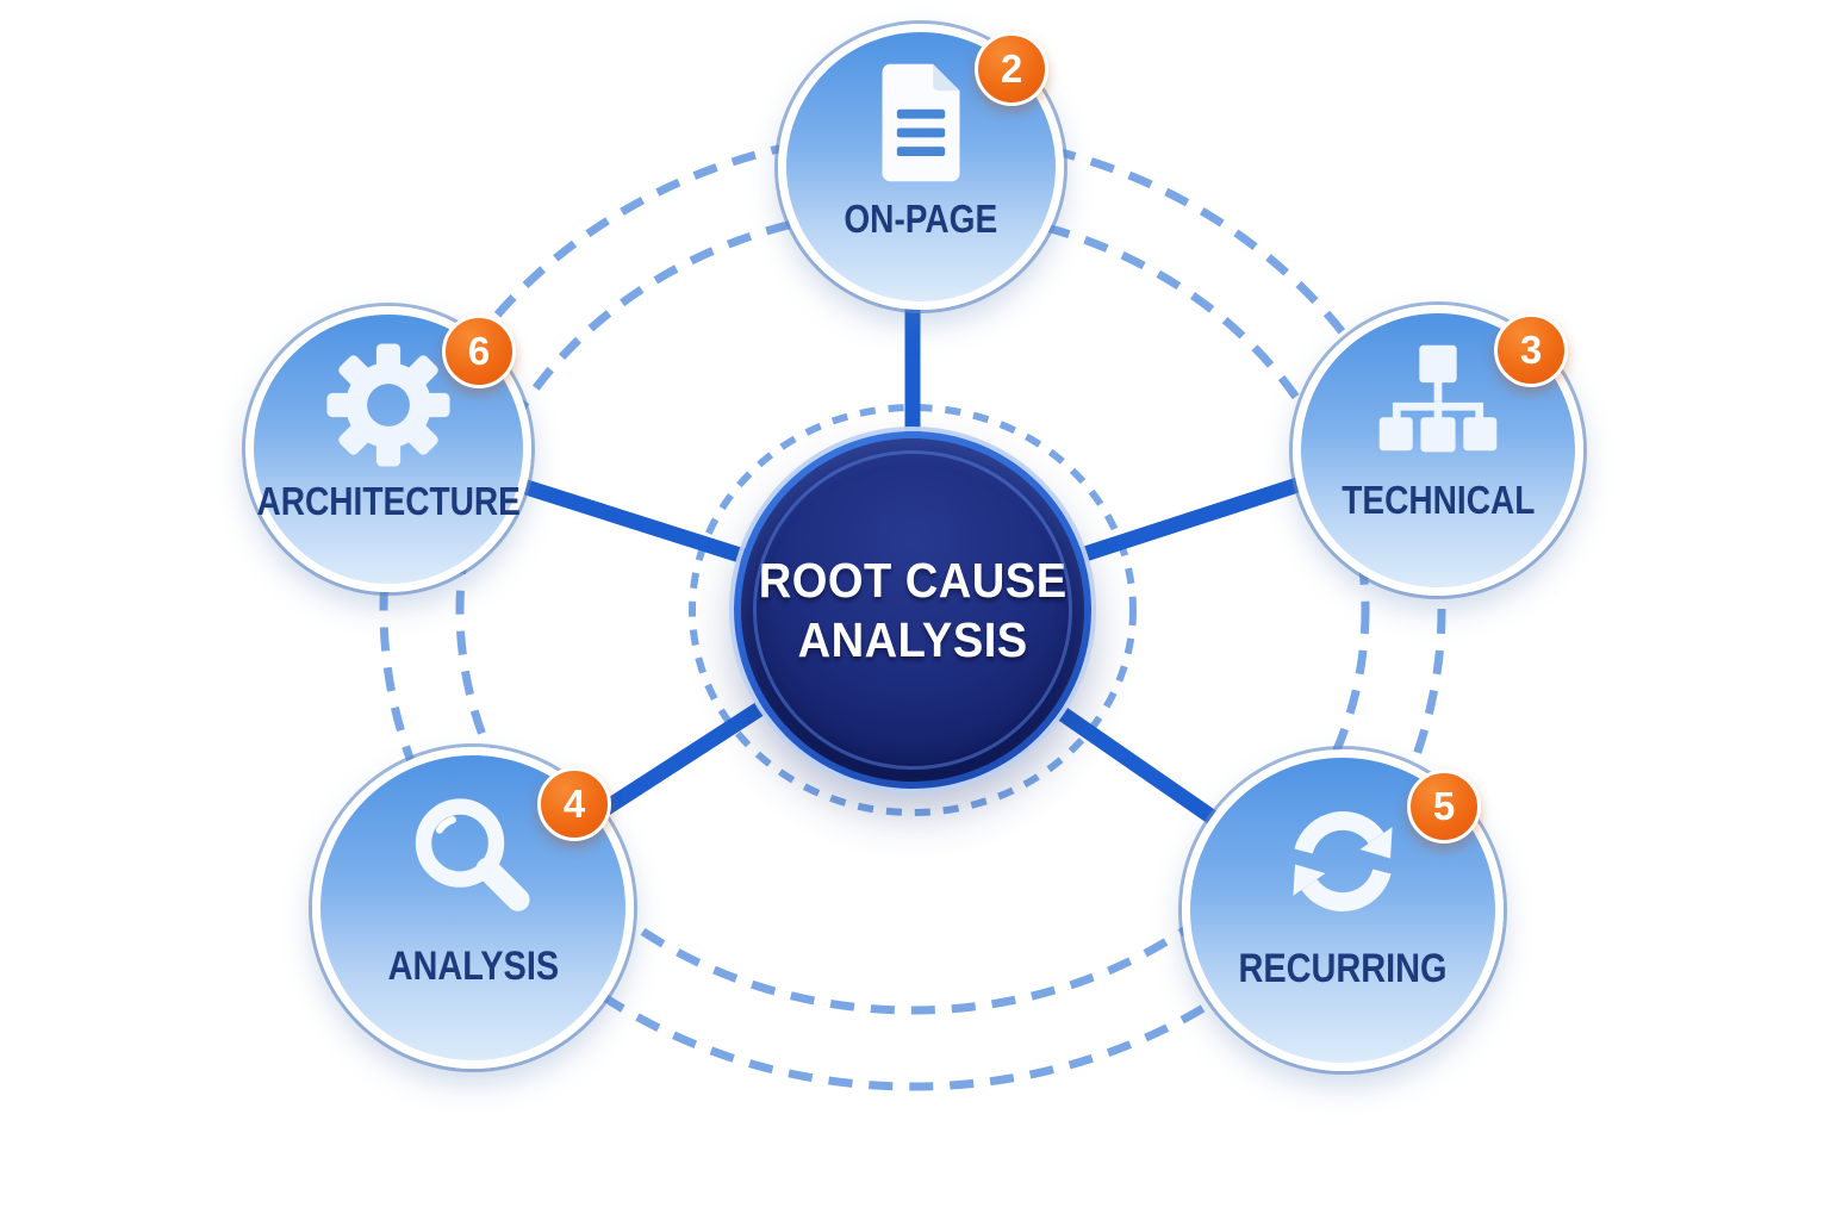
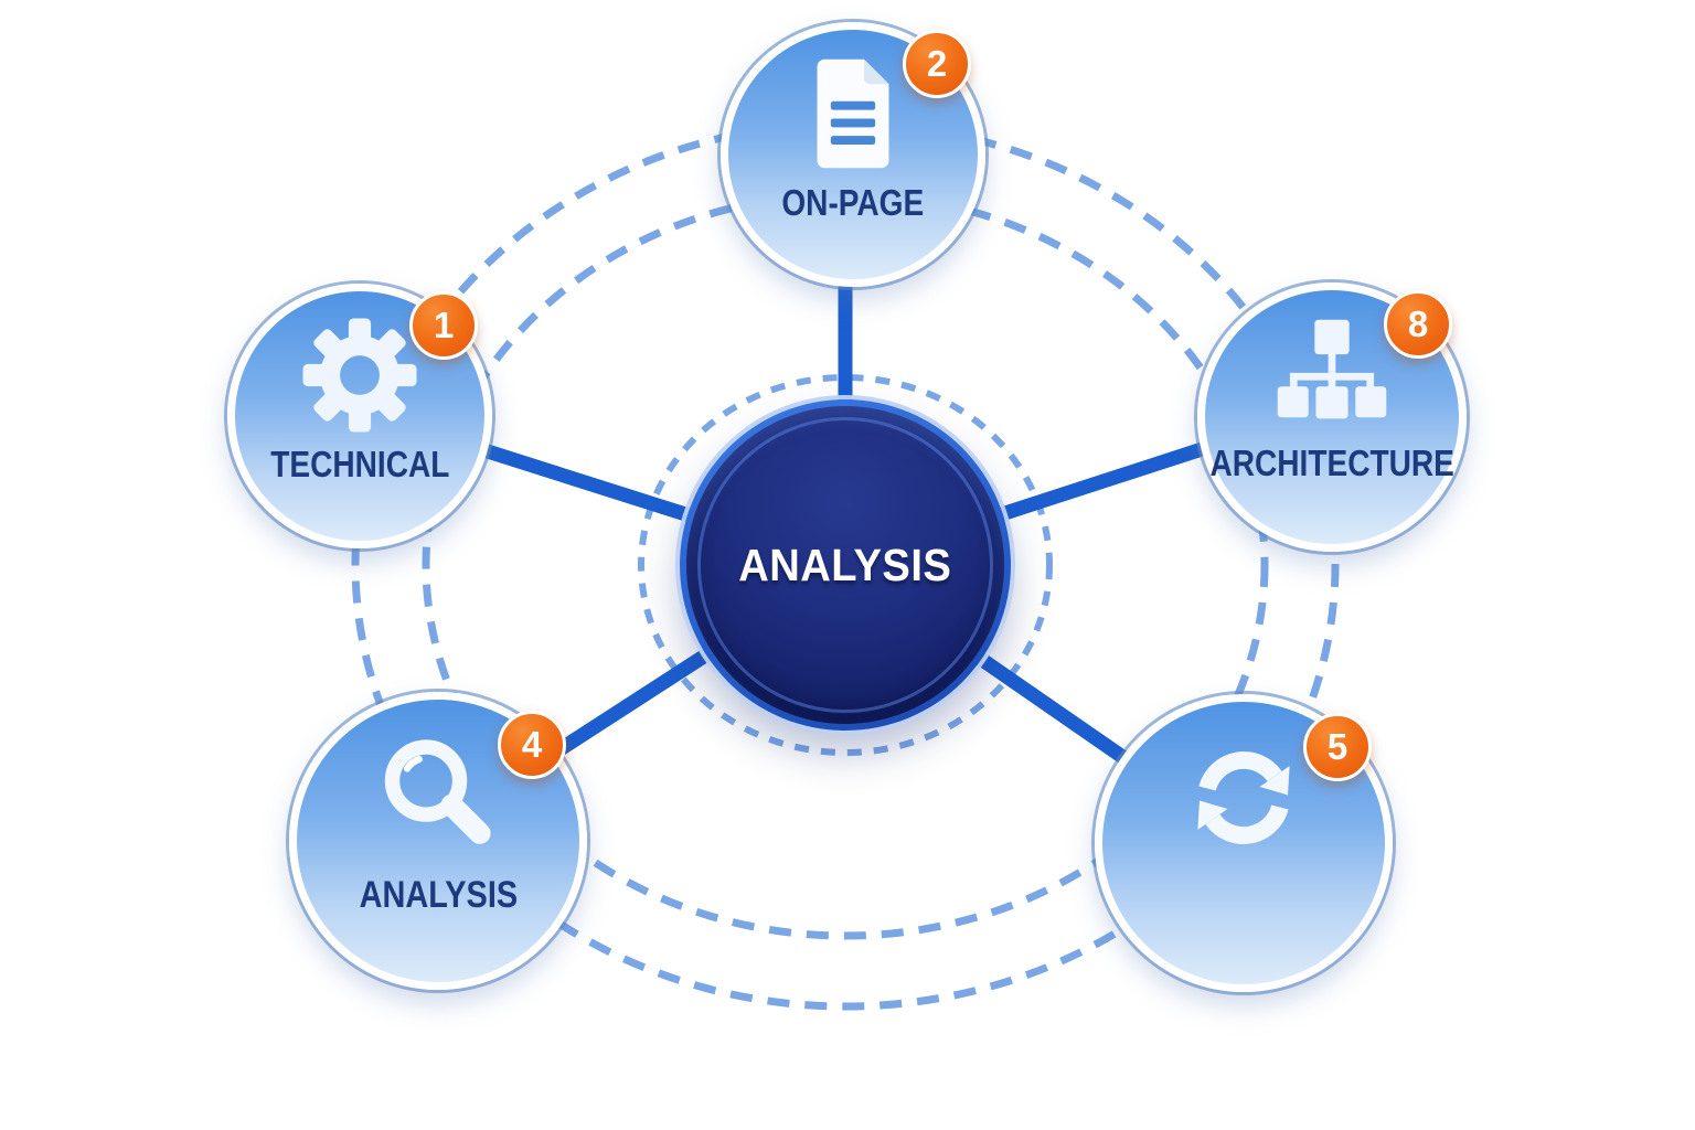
- ROOT CAUSE
  ANALYSIS
- ARCHITECTURE
+ TECHNICAL
- 6
+ 1
  ON-PAGE
  2
- TECHNICAL
+ ARCHITECTURE
- 3
+ 8
  ANALYSIS
  4
- RECURRING
  5
